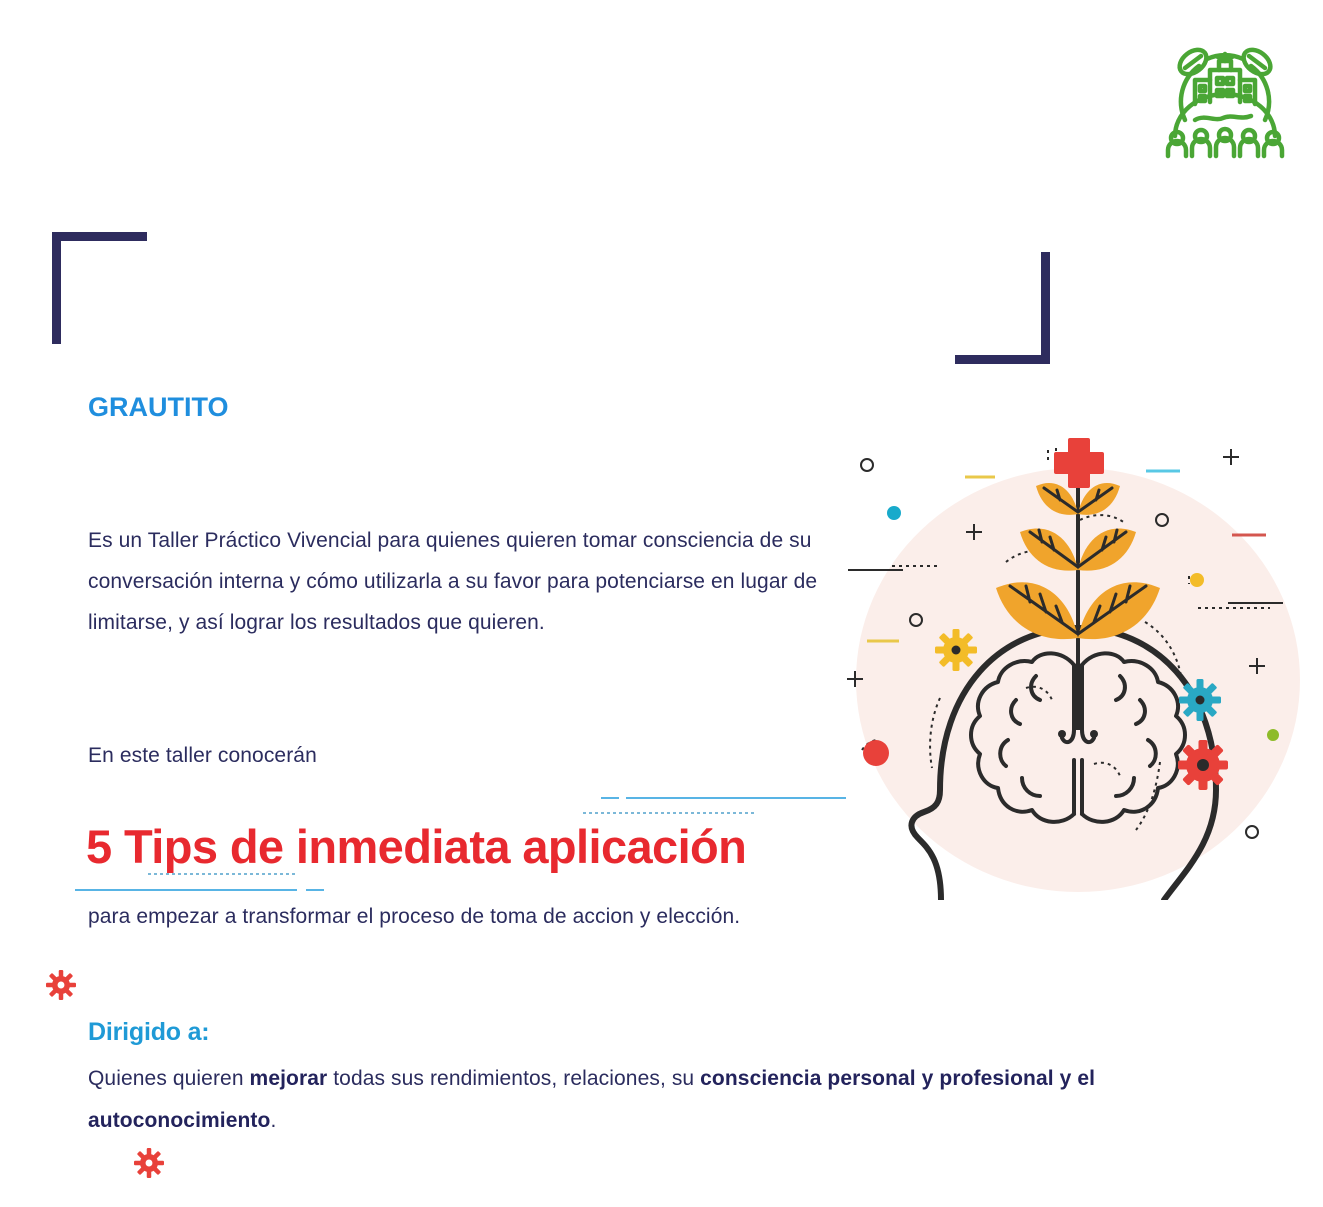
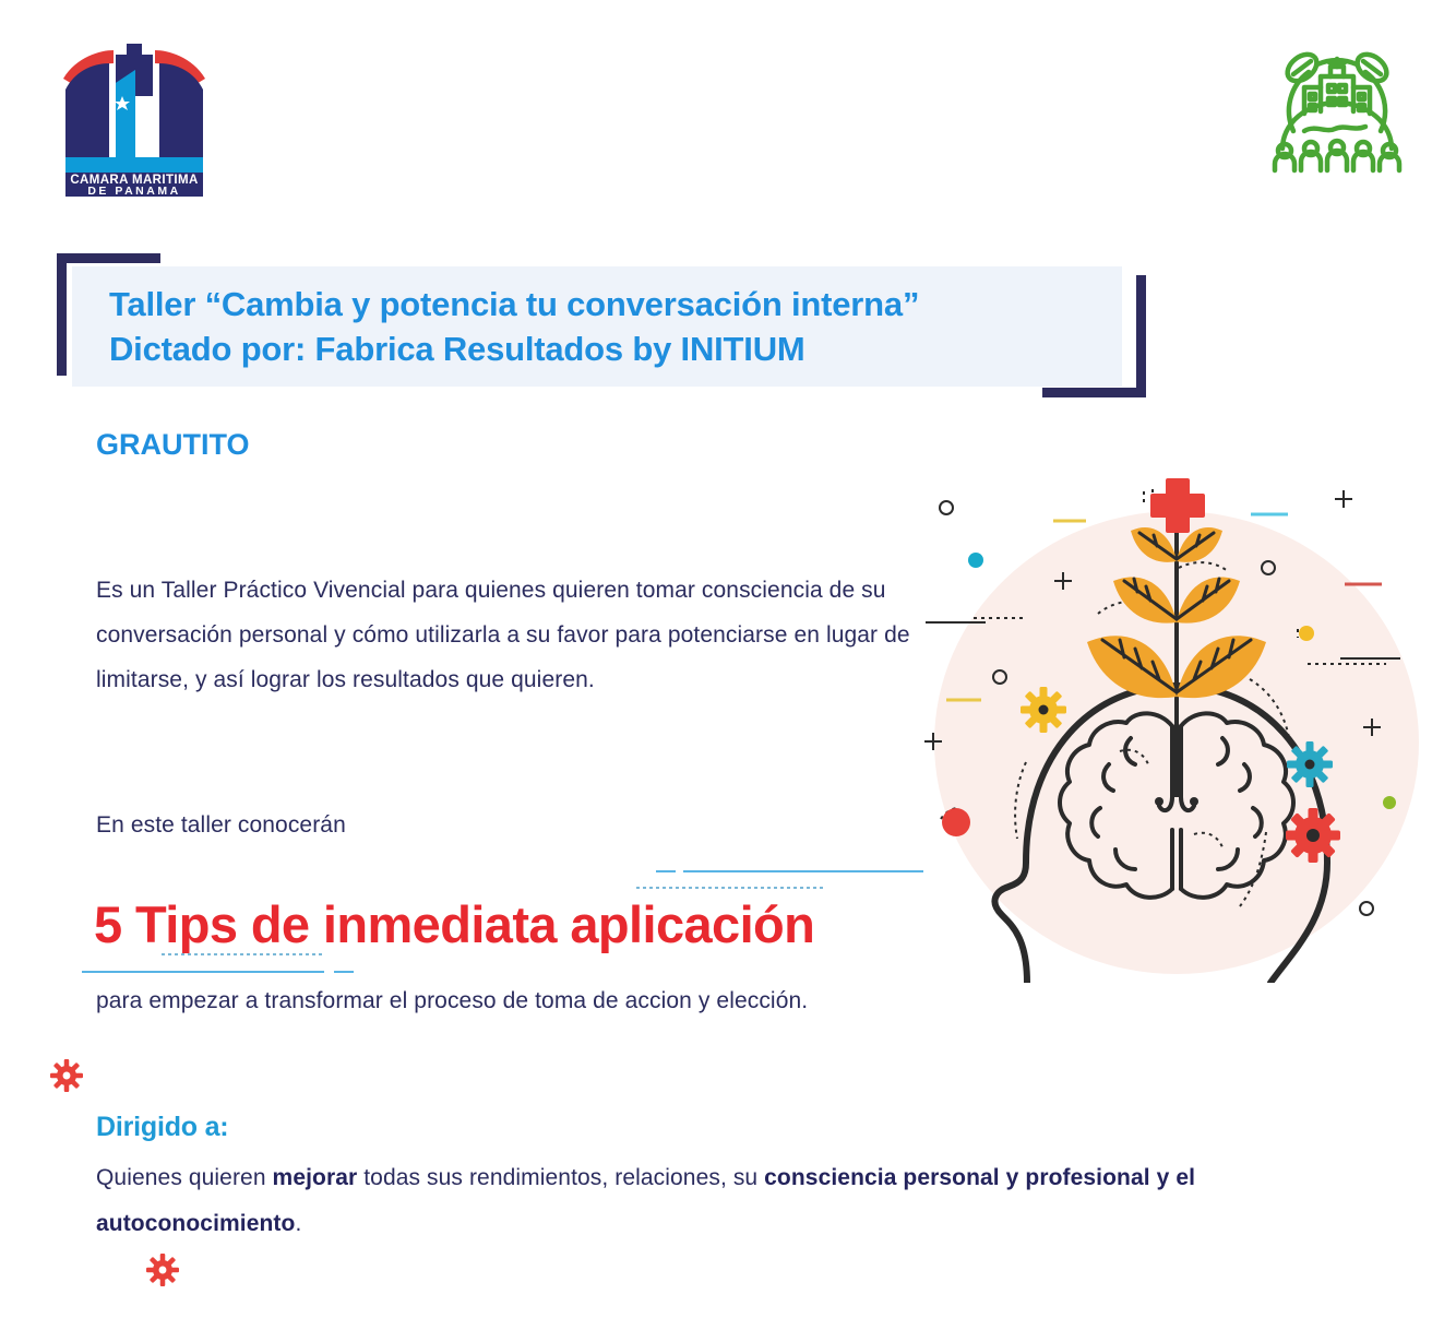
+ CAMARA MARITIMA
+ DE PANAMA
+ Taller “Cambia y potencia tu conversación interna”
+ Dictado por: Fabrica Resultados by INITIUM
  GRAUTITO
- Es un Taller Práctico Vivencial para quienes quieren tomar consciencia de su conversación interna y cómo utilizarla a su favor para potenciarse en lugar de limitarse, y así lograr los resultados que quieren.
+ Es un Taller Práctico Vivencial para quienes quieren tomar consciencia de su conversación personal y cómo utilizarla a su favor para potenciarse en lugar de limitarse, y así lograr los resultados que quieren.
  En este taller conocerán
  5 Tips de inmediata aplicación
  para empezar a transformar el proceso de toma de accion y elección.
  Dirigido a:
  Quienes quieren mejorar todas sus rendimientos, relaciones, su consciencia personal y profesional y el autoconocimiento.
